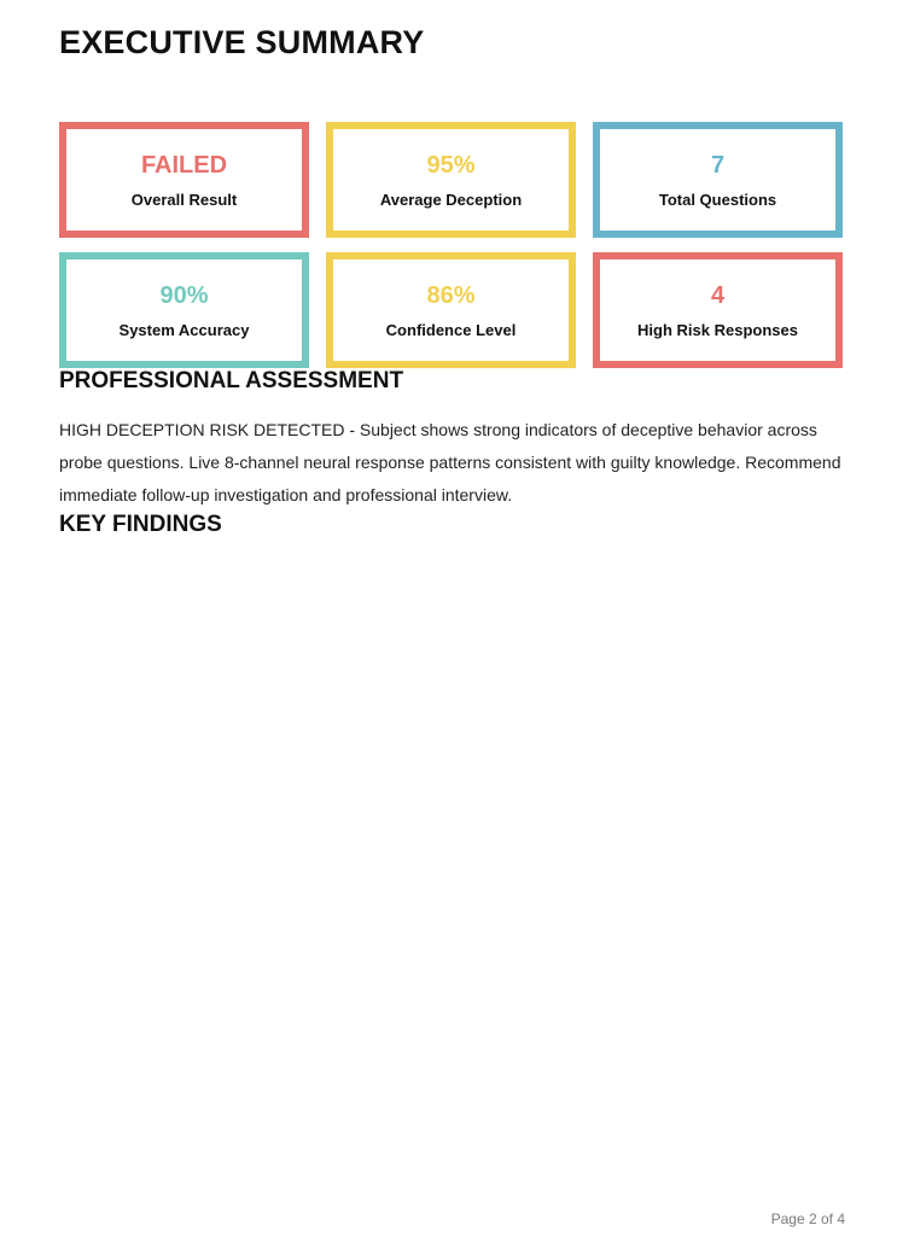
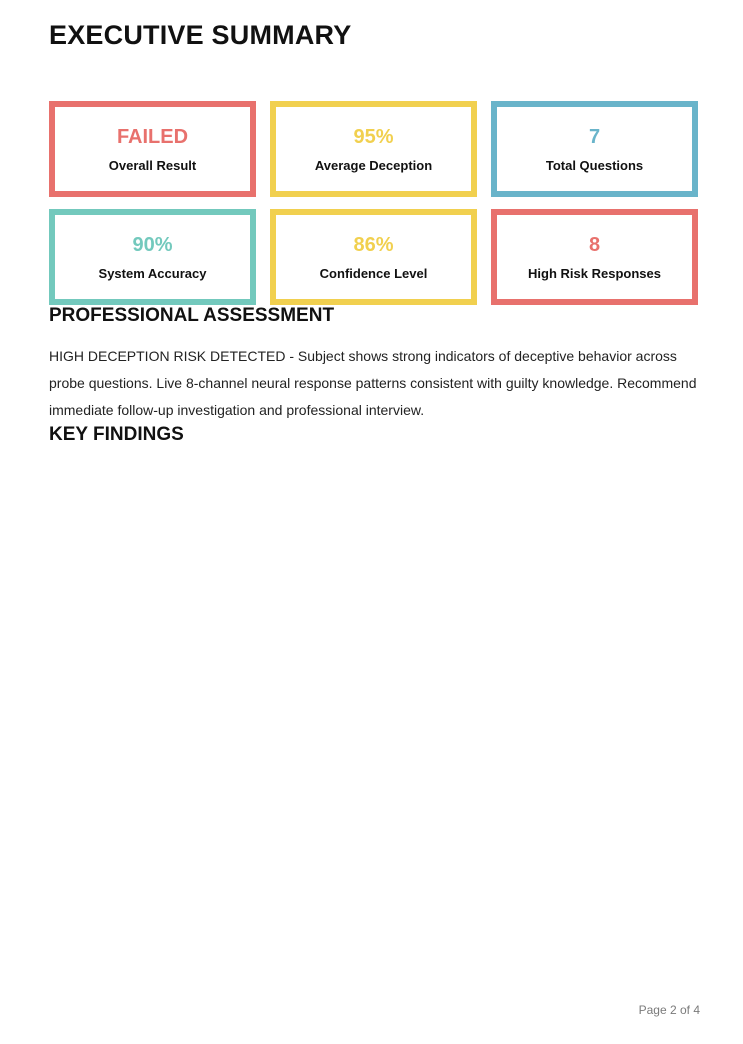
  EXECUTIVE SUMMARY
  FAILED
  Overall Result
  95%
  Average Deception
  7
  Total Questions
  90%
  System Accuracy
  86%
  Confidence Level
- 4
+ 8
  High Risk Responses
  PROFESSIONAL ASSESSMENT
  HIGH DECEPTION RISK DETECTED - Subject shows strong indicators of deceptive behavior across probe questions. Live 8-channel neural response patterns consistent with guilty knowledge. Recommend immediate follow-up investigation and professional interview.
  KEY FINDINGS
  Page 2 of 4
